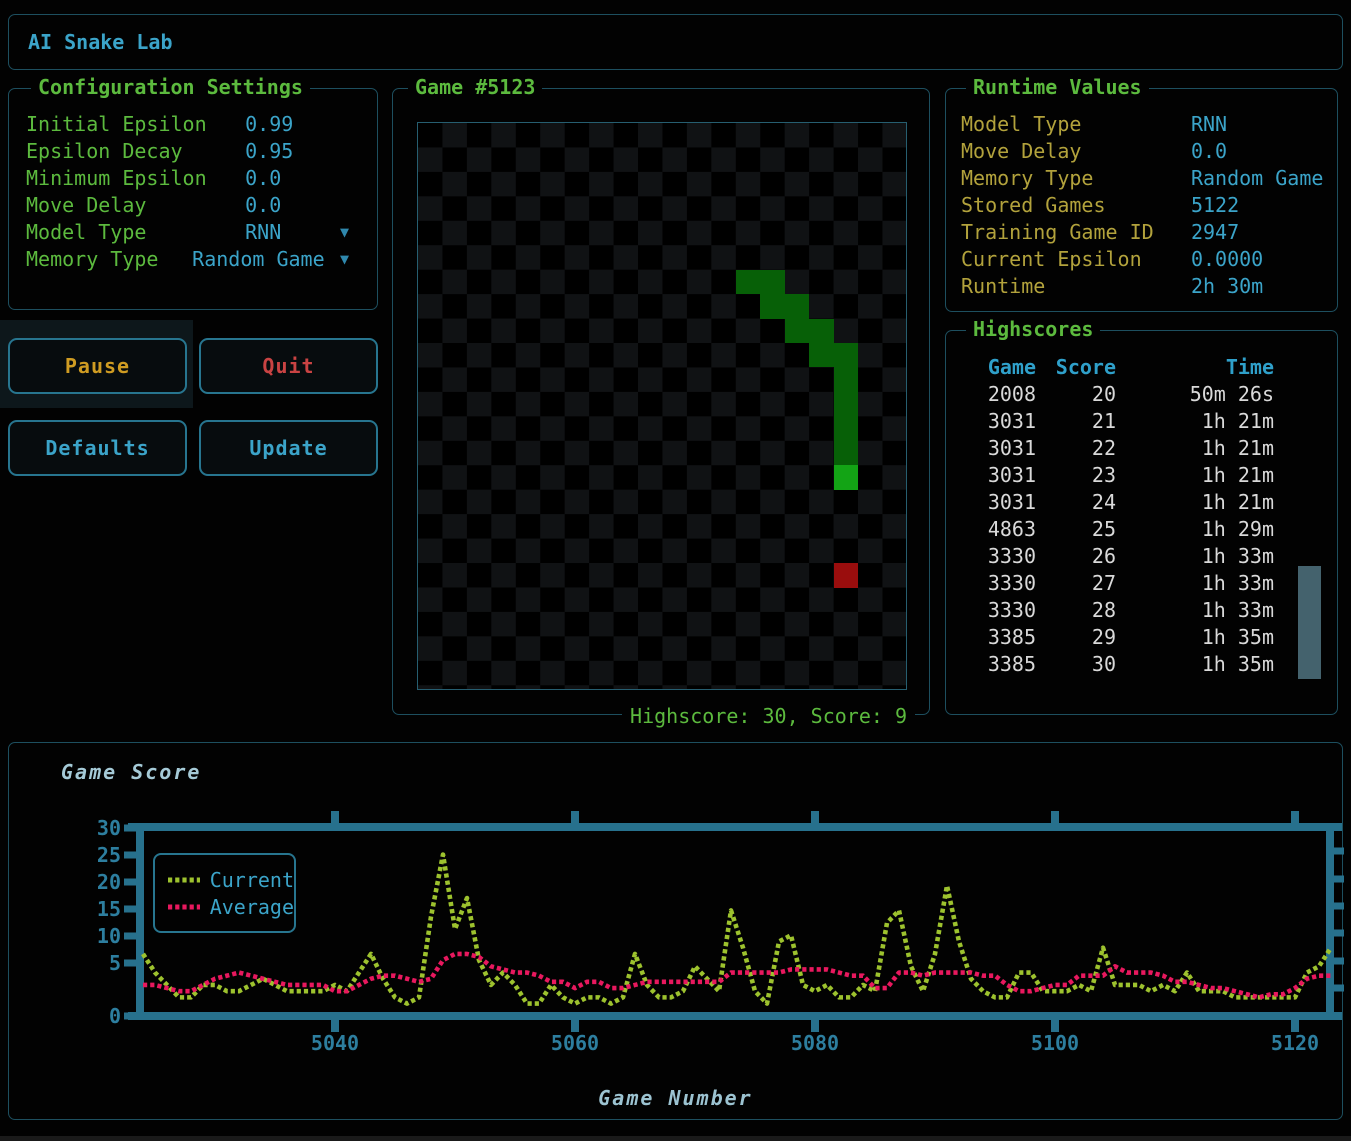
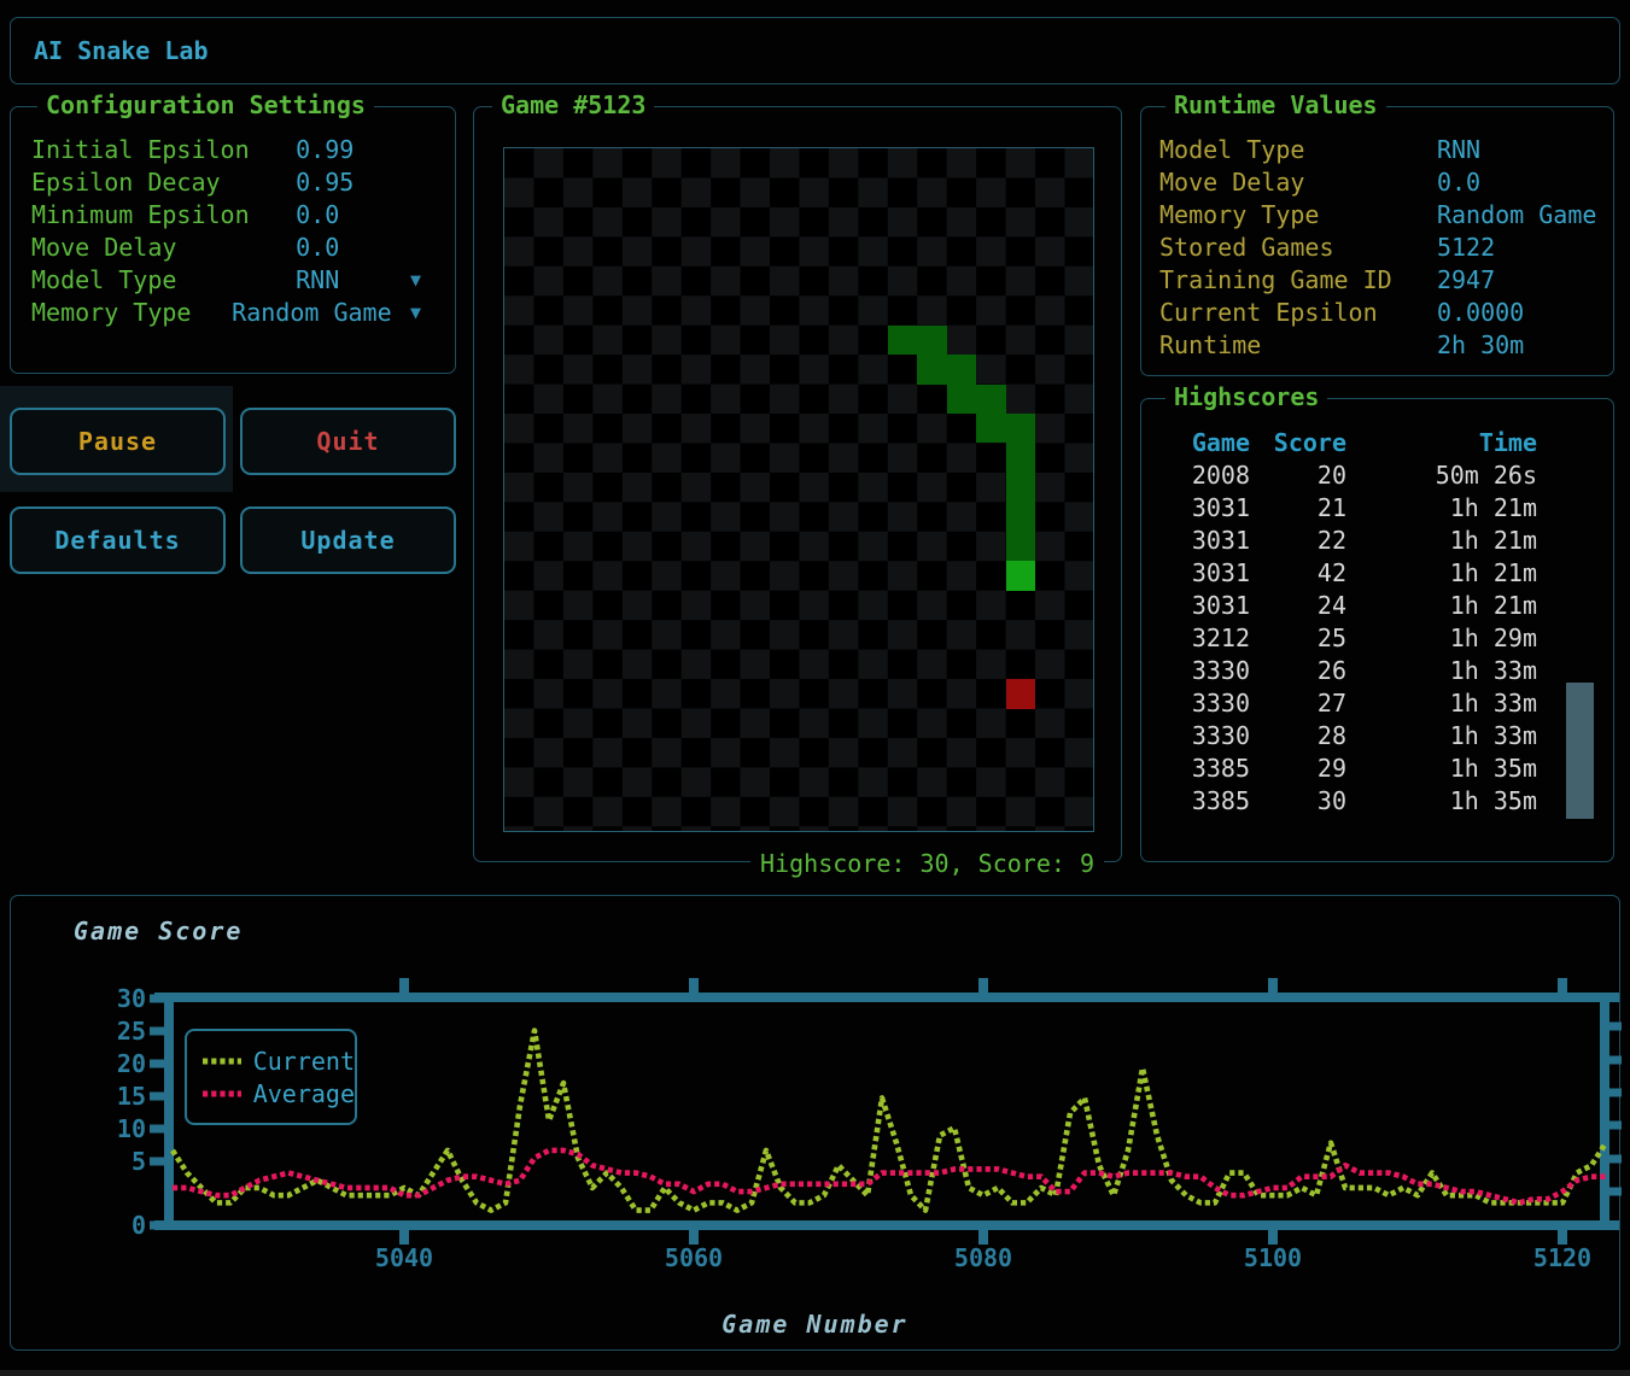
  AI Snake Lab
  Configuration Settings
  Initial Epsilon
  0.99
  Epsilon Decay
  0.95
  Minimum Epsilon
  0.0
  Move Delay
  0.0
  Model Type
  RNN
  ▼
  Memory Type
  Random Game
  ▼
  Pause
  Quit
  Defaults
  Update
  Game #5123
  Highscore: 30, Score: 9
  Runtime Values
  Model Type
  RNN
  Move Delay
  0.0
  Memory Type
  Random Game
  Stored Games
  5122
  Training Game ID
  2947
  Current Epsilon
  0.0000
  Runtime
  2h 30m
  Highscores
  Game
  Score
  Time
  2008
  20
  50m 26s
  3031
  21
  1h 21m
  3031
  22
  1h 21m
  3031
- 23
+ 42
  1h 21m
  3031
  24
  1h 21m
- 4863
+ 3212
  25
  1h 29m
  3330
  26
  1h 33m
  3330
  27
  1h 33m
  3330
  28
  1h 33m
  3385
  29
  1h 35m
  3385
  30
  1h 35m
  Game Score
  30
  25
  20
  15
  10
  5
  0
  5040
  5060
  5080
  5100
  5120
  Current
  Average
  Game Number
